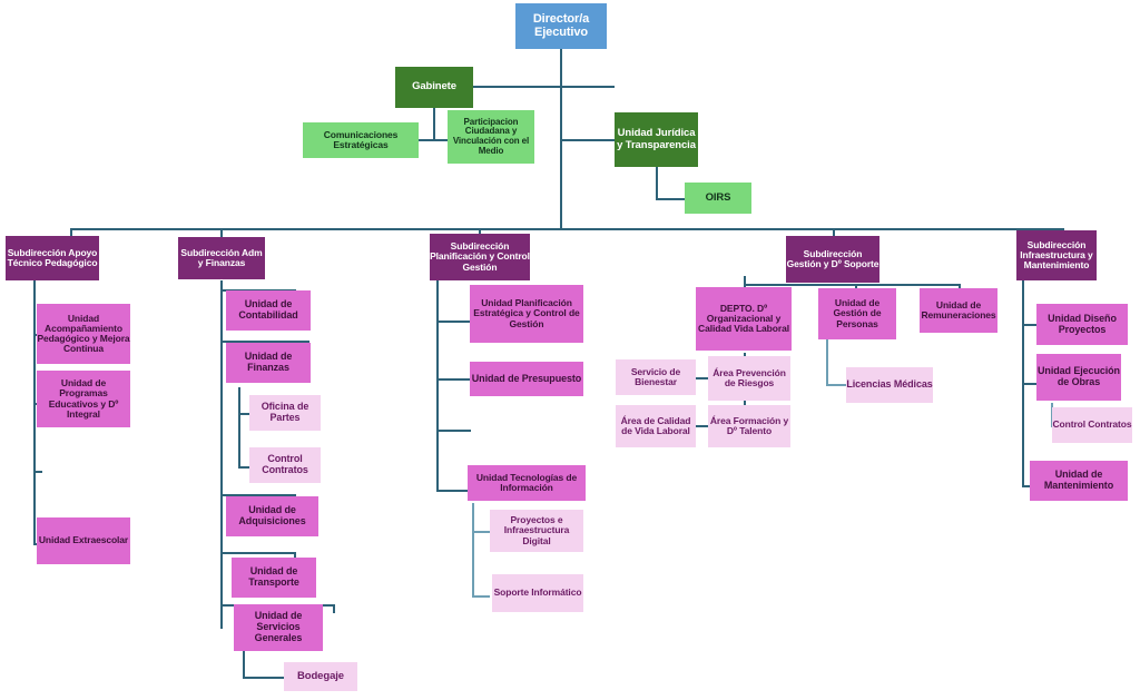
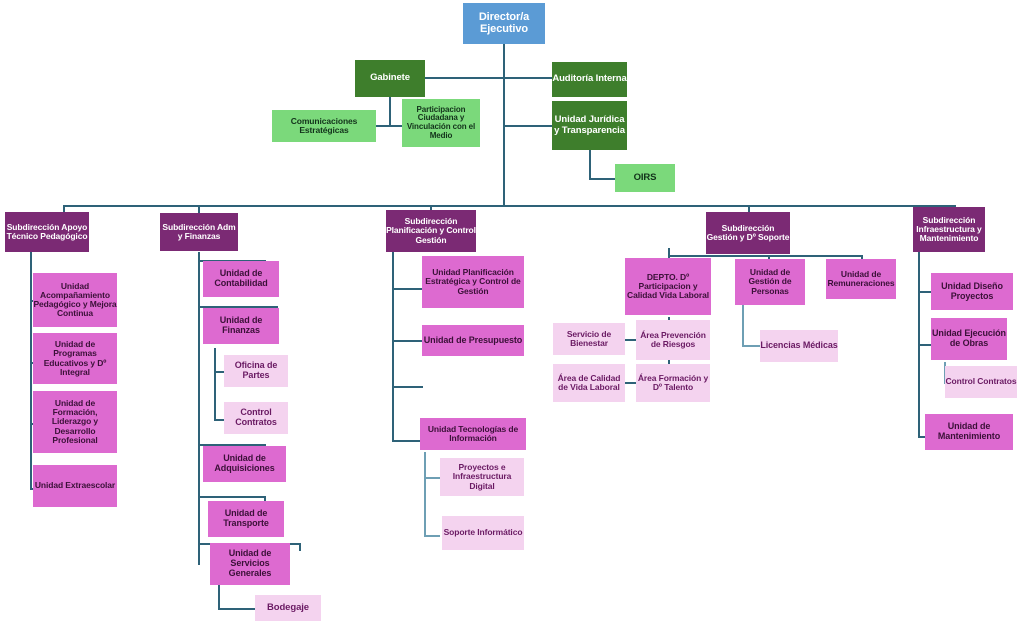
  Director/a Ejecutivo
  Gabinete
+ Auditoría Interna
  Unidad Jurídica y Transparencia
  OIRS
  Comunicaciones Estratégicas
  Participacion Ciudadana y Vinculación con el Medio
  Subdirección Apoyo Técnico Pedagógico
  Unidad Acompañamiento Pedagógico y Mejora Continua
  Unidad de Programas Educativos y Dº Integral
+ Unidad de Formación, Liderazgo y Desarrollo Profesional
  Unidad Extraescolar
  Subdirección Adm y Finanzas
  Unidad de Contabilidad
  Unidad de Finanzas
  Oficina de Partes
  Control Contratos
  Unidad de Adquisiciones
  Unidad de Transporte
  Unidad de Servicios Generales
  Bodegaje
  Subdirección Planificación y Control Gestión
  Unidad Planificación Estratégica y Control de Gestión
  Unidad de Presupuesto
  Unidad Tecnologías de Información
  Proyectos e Infraestructura Digital
  Soporte Informático
  Subdirección Gestión y Dº Soporte
- DEPTO. Dº Organizacional y Calidad Vida Laboral
+ DEPTO. Dº Participacion y Calidad Vida Laboral
  Servicio de Bienestar
  Área Prevención de Riesgos
  Área de Calidad de Vida Laboral
  Área Formación y Dº Talento
  Unidad de Gestión de Personas
  Licencias Médicas
  Unidad de Remuneraciones
  Subdirección Infraestructura y Mantenimiento
  Unidad Diseño Proyectos
  Unidad Ejecución de Obras
  Control Contratos
  Unidad de Mantenimiento
